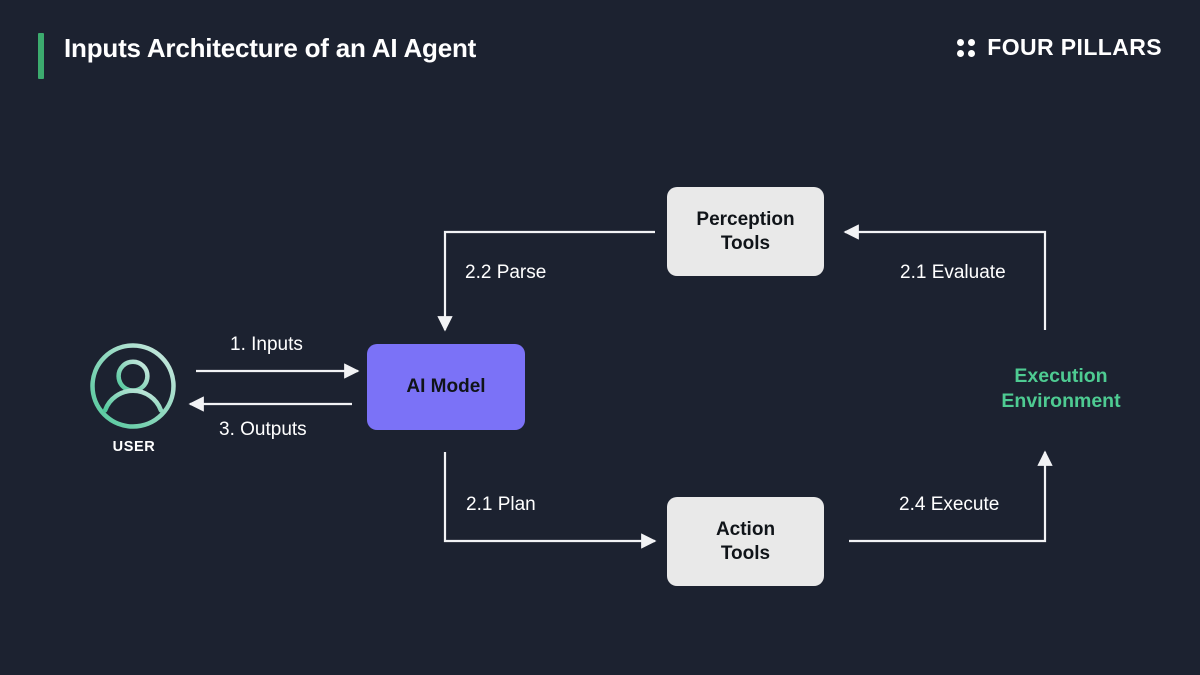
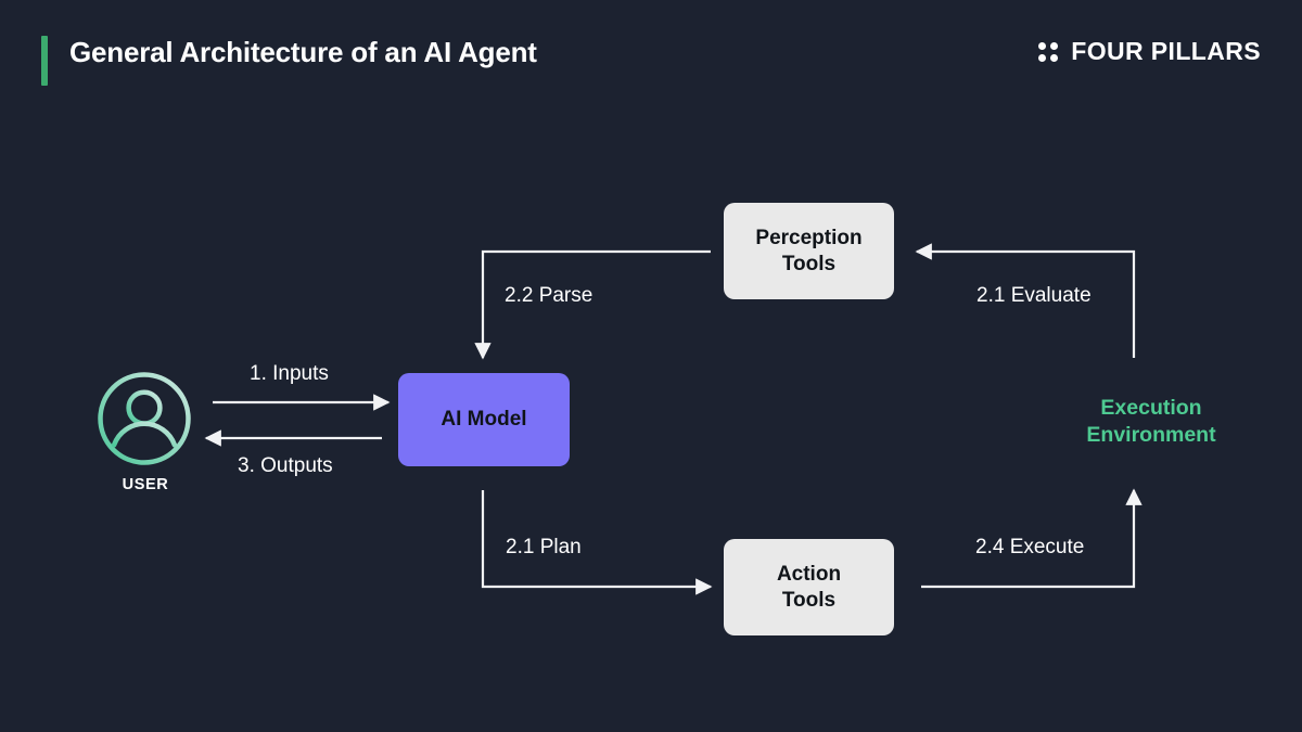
- Inputs Architecture of an AI Agent
+ General Architecture of an AI Agent
  FOUR PILLARS
  USER
  Perception
  Tools
  AI Model
  Action
  Tools
  1. Inputs
  3. Outputs
  2.2 Parse
  2.1 Evaluate
  2.1 Plan
  2.4 Execute
  Execution
  Environment
